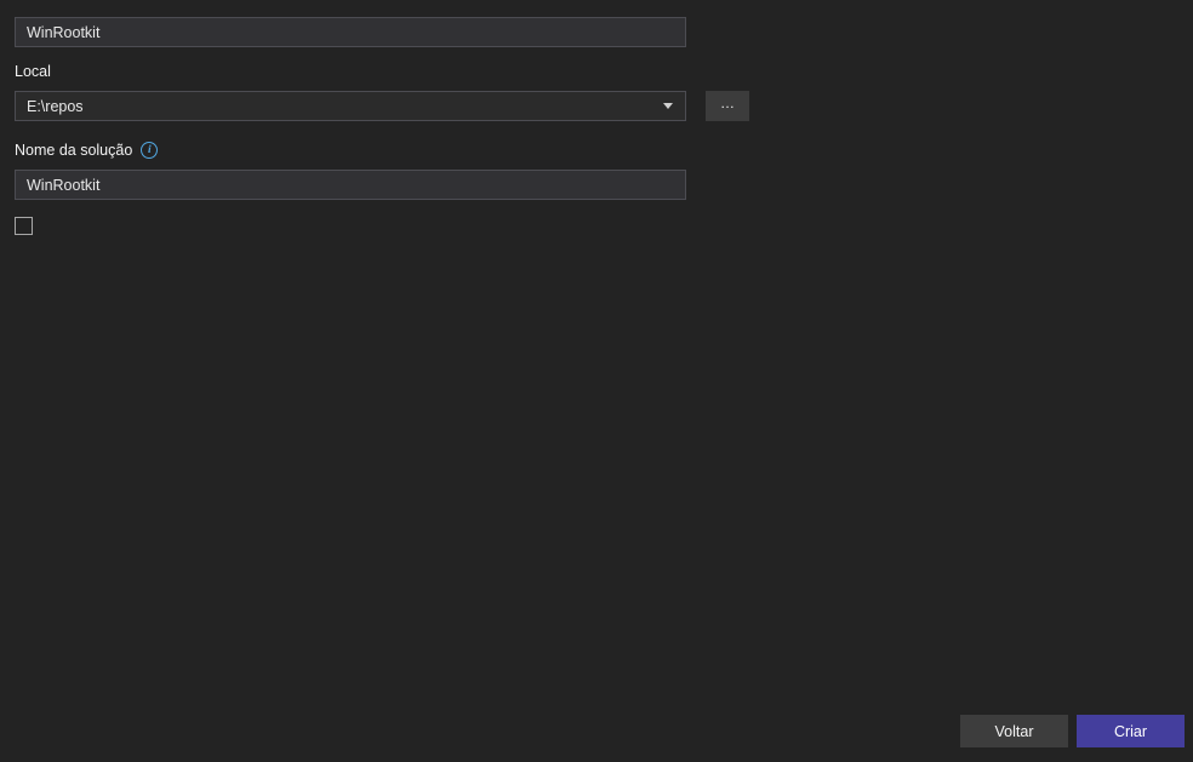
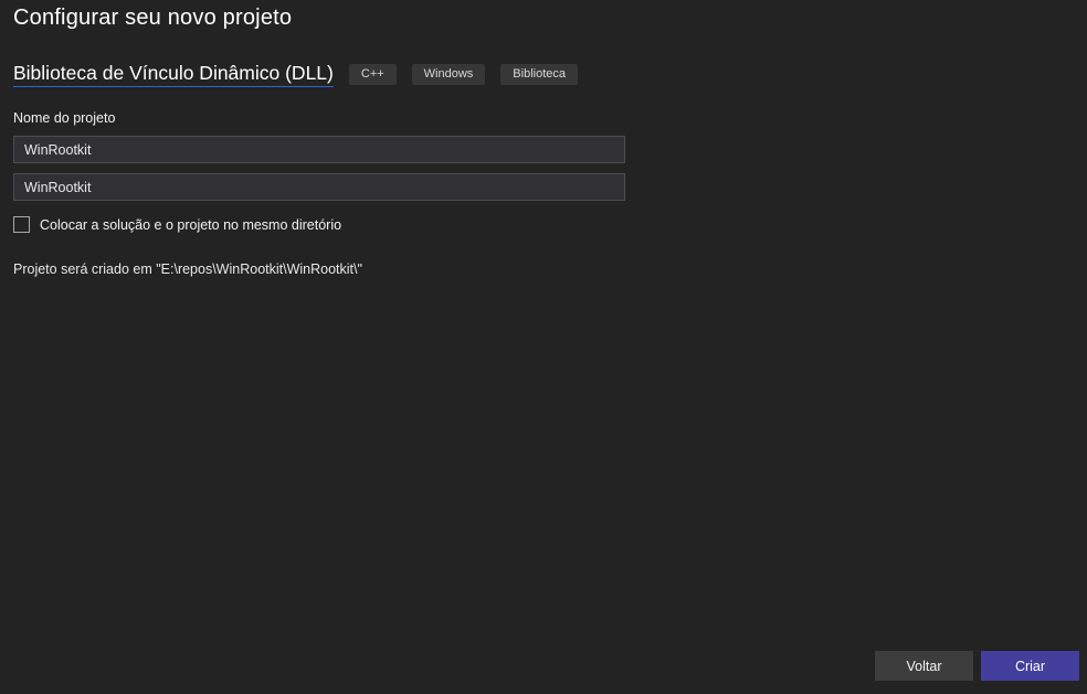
+ Configurar seu novo projeto
+ Biblioteca de Vínculo Dinâmico (DLL)
+ C++
+ Windows
+ Biblioteca
+ Nome do projeto
  WinRootkit
- Local
- E:\repos
- …
- Nome da solução
- i
  WinRootkit
+ Colocar a solução e o projeto no mesmo diretório
+ Projeto será criado em "E:\repos\WinRootkit\WinRootkit\"
  Voltar
  Criar
